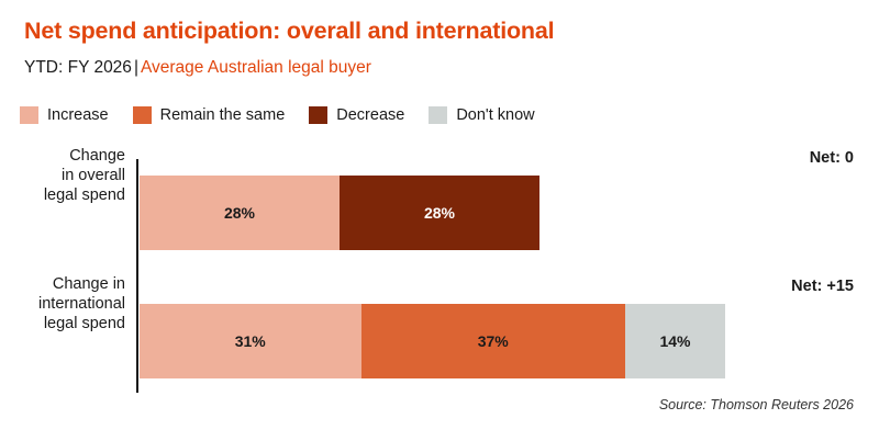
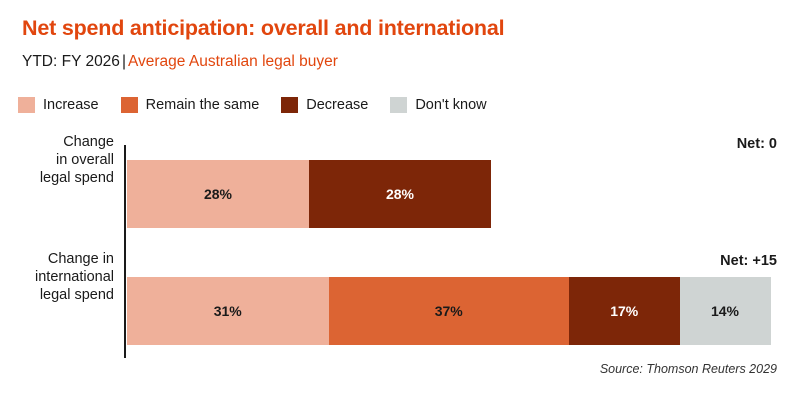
  Net spend anticipation: overall and international
  YTD: FY 2026|Average Australian legal buyer
  Increase
  Remain the same
  Decrease
  Don't know
  Change
  in overall
  legal spend
  Net: 0
  28%
  28%
  Change in
  international
  legal spend
  Net: +15
  31%
  37%
+ 17%
  14%
- Source: Thomson Reuters 2026
+ Source: Thomson Reuters 2029
